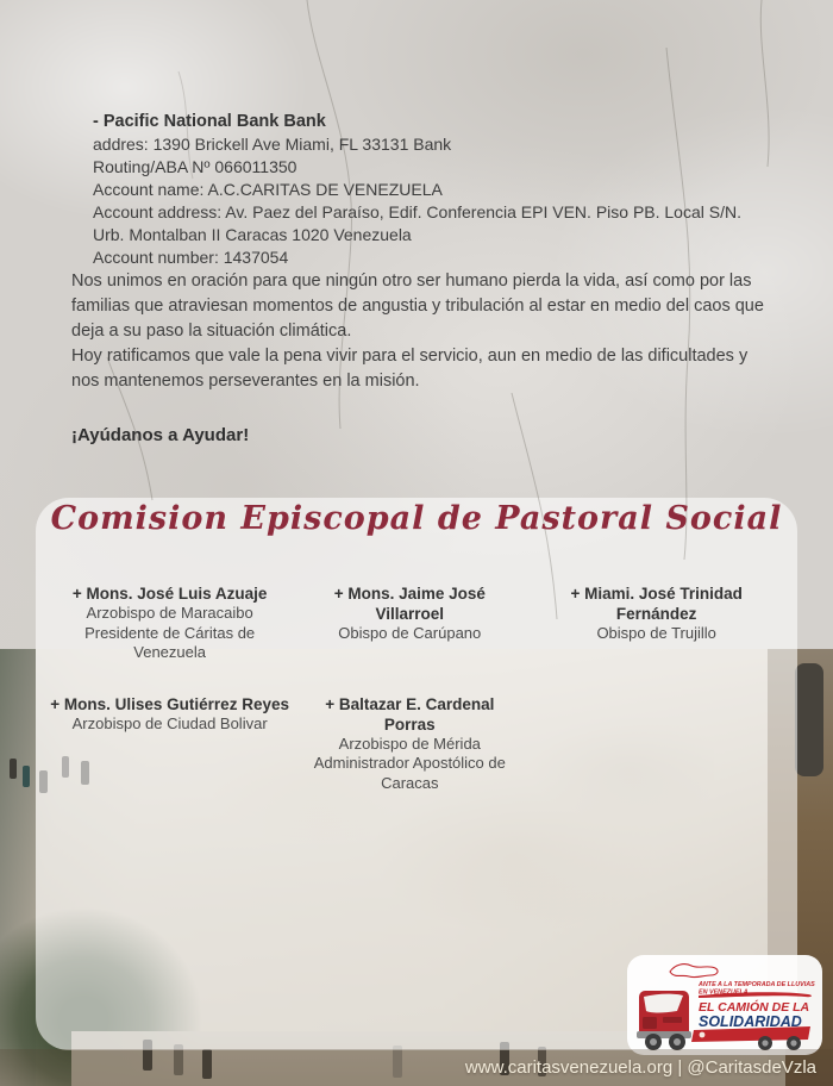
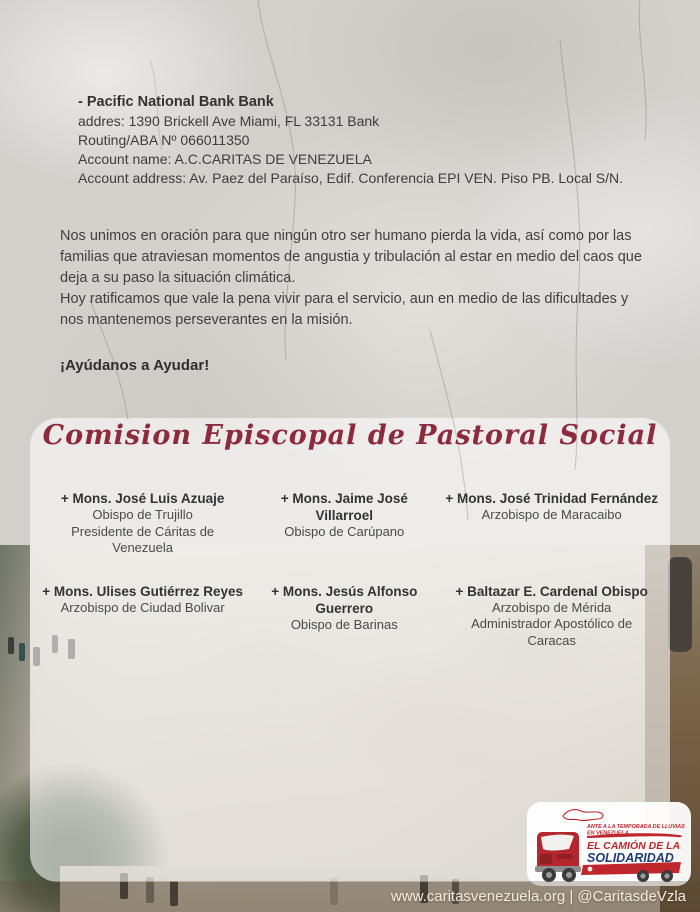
  - Pacific National Bank Bank
  addres: 1390 Brickell Ave Miami, FL 33131 Bank
  Routing/ABA Nº 066011350
  Account name: A.C.CARITAS DE VENEZUELA
  Account address: Av. Paez del Paraíso, Edif. Conferencia EPI VEN. Piso PB. Local S/N.
- Urb. Montalban II Caracas 1020 Venezuela
- Account number: 1437054
  Nos unimos en oración para que ningún otro ser humano pierda la vida, así como por las familias que atraviesan momentos de angustia y tribulación al estar en medio del caos que deja a su paso la situación climática.
  Hoy ratificamos que vale la pena vivir para el servicio, aun en medio de las dificultades y nos mantenemos perseverantes en la misión.
  ¡Ayúdanos a Ayudar!
  Comision Episcopal de Pastoral Social
  + Mons. José Luis Azuaje
- Arzobispo de Maracaibo
+ Obispo de Trujillo
  Presidente de Cáritas de Venezuela
  + Mons. Jaime José Villarroel
  Obispo de Carúpano
- + Miami. José Trinidad Fernández
+ + Mons. José Trinidad Fernández
- Obispo de Trujillo
+ Arzobispo de Maracaibo
  + Mons. Ulises Gutiérrez Reyes
  Arzobispo de Ciudad Bolivar
+ + Mons. Jesús Alfonso Guerrero
+ Obispo de Barinas
- + Baltazar E. Cardenal Porras
+ + Baltazar E. Cardenal Obispo
  Arzobispo de Mérida
  Administrador Apostólico de Caracas
  EL CAMIÓN DE LA
  SOLIDARIDAD
  www.caritasvenezuela.org | @CaritasdeVzla
